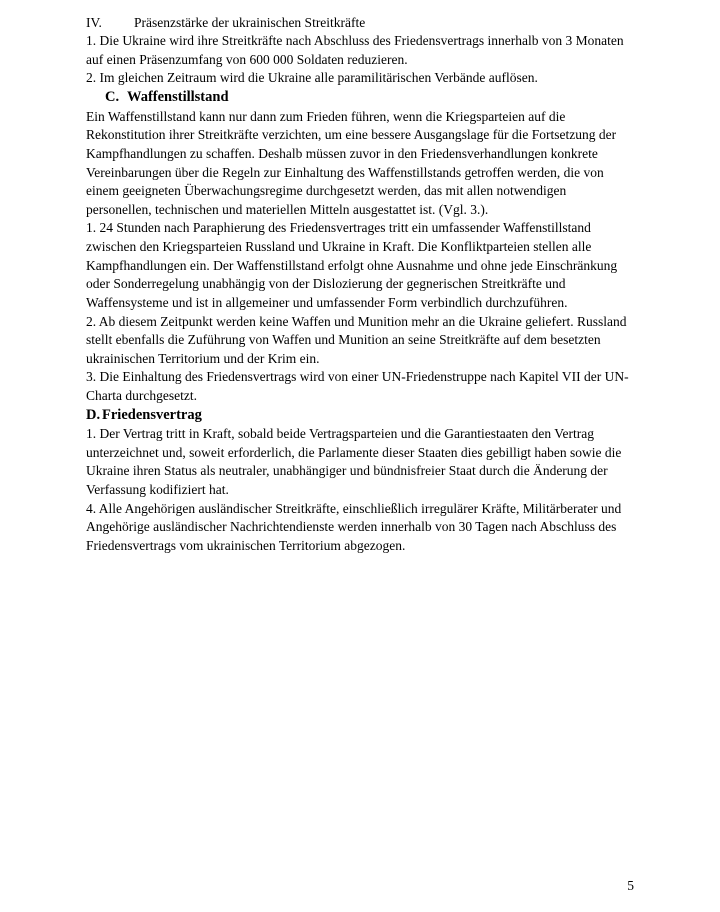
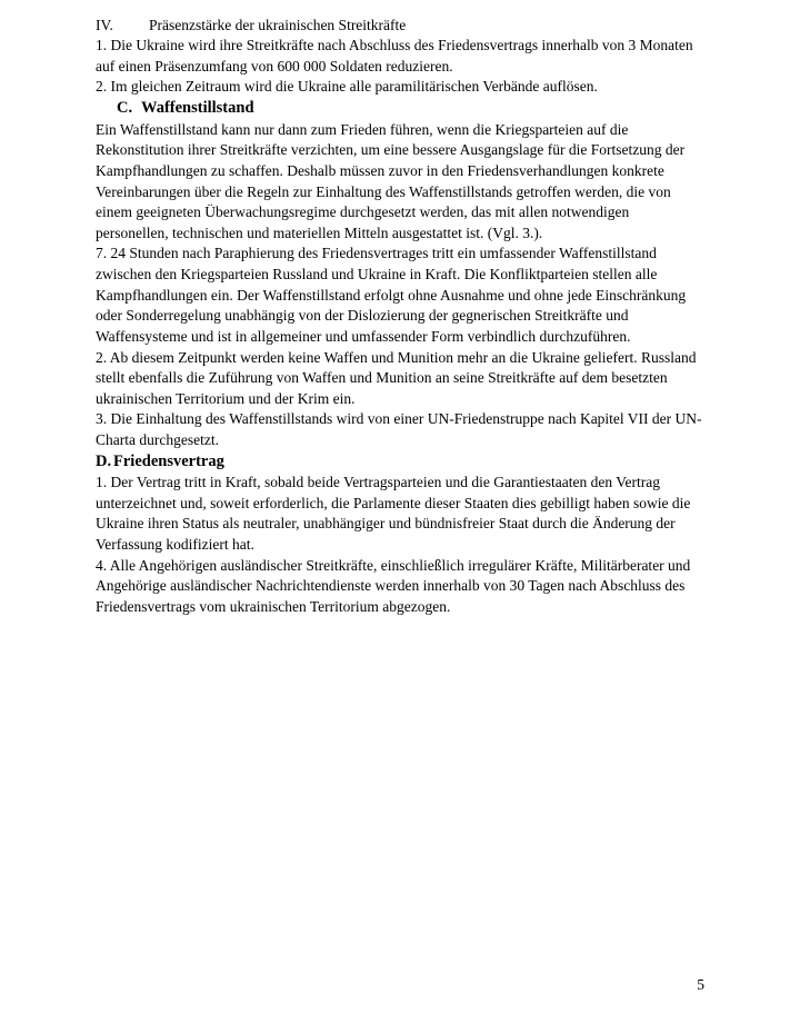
  IV. Präsenzstärke der ukrainischen Streitkräfte
  1. Die Ukraine wird ihre Streitkräfte nach Abschluss des Friedensvertrags innerhalb von 3 Monaten auf einen Präsenzumfang von 600 000 Soldaten reduzieren.
  2. Im gleichen Zeitraum wird die Ukraine alle paramilitärischen Verbände auflösen.
  C. Waffenstillstand
  Ein Waffenstillstand kann nur dann zum Frieden führen, wenn die Kriegsparteien auf die Rekonstitution ihrer Streitkräfte verzichten, um eine bessere Ausgangslage für die Fortsetzung der Kampfhandlungen zu schaffen. Deshalb müssen zuvor in den Friedensverhandlungen konkrete Vereinbarungen über die Regeln zur Einhaltung des Waffenstillstands getroffen werden, die von einem geeigneten Überwachungsregime durchgesetzt werden, das mit allen notwendigen personellen, technischen und materiellen Mitteln ausgestattet ist. (Vgl. 3.).
- 1. 24 Stunden nach Paraphierung des Friedensvertrages tritt ein umfassender Waffenstillstand zwischen den Kriegsparteien Russland und Ukraine in Kraft. Die Konfliktparteien stellen alle Kampfhandlungen ein. Der Waffenstillstand erfolgt ohne Ausnahme und ohne jede Einschränkung oder Sonderregelung unabhängig von der Dislozierung der gegnerischen Streitkräfte und Waffensysteme und ist in allgemeiner und umfassender Form verbindlich durchzuführen.
+ 7. 24 Stunden nach Paraphierung des Friedensvertrages tritt ein umfassender Waffenstillstand zwischen den Kriegsparteien Russland und Ukraine in Kraft. Die Konfliktparteien stellen alle Kampfhandlungen ein. Der Waffenstillstand erfolgt ohne Ausnahme und ohne jede Einschränkung oder Sonderregelung unabhängig von der Dislozierung der gegnerischen Streitkräfte und Waffensysteme und ist in allgemeiner und umfassender Form verbindlich durchzuführen.
  2. Ab diesem Zeitpunkt werden keine Waffen und Munition mehr an die Ukraine geliefert. Russland stellt ebenfalls die Zuführung von Waffen und Munition an seine Streitkräfte auf dem besetzten ukrainischen Territorium und der Krim ein.
- 3. Die Einhaltung des Friedensvertrags wird von einer UN-Friedenstruppe nach Kapitel VII der UN-Charta durchgesetzt.
+ 3. Die Einhaltung des Waffenstillstands wird von einer UN-Friedenstruppe nach Kapitel VII der UN-Charta durchgesetzt.
  D.Friedensvertrag
  1. Der Vertrag tritt in Kraft, sobald beide Vertragsparteien und die Garantiestaaten den Vertrag unterzeichnet und, soweit erforderlich, die Parlamente dieser Staaten dies gebilligt haben sowie die Ukraine ihren Status als neutraler, unabhängiger und bündnisfreier Staat durch die Änderung der Verfassung kodifiziert hat.
  4. Alle Angehörigen ausländischer Streitkräfte, einschließlich irregulärer Kräfte, Militärberater und Angehörige ausländischer Nachrichtendienste werden innerhalb von 30 Tagen nach Abschluss des Friedensvertrags vom ukrainischen Territorium abgezogen.
  5
